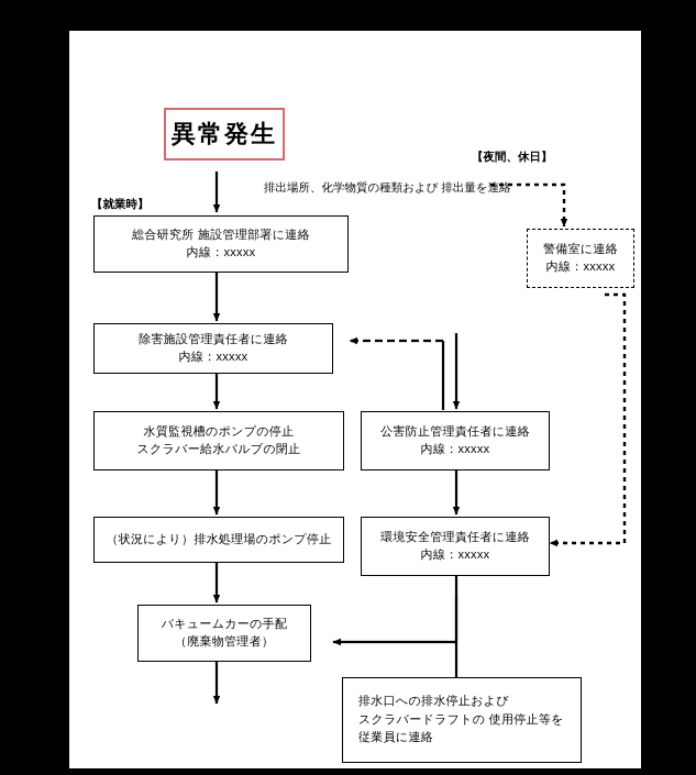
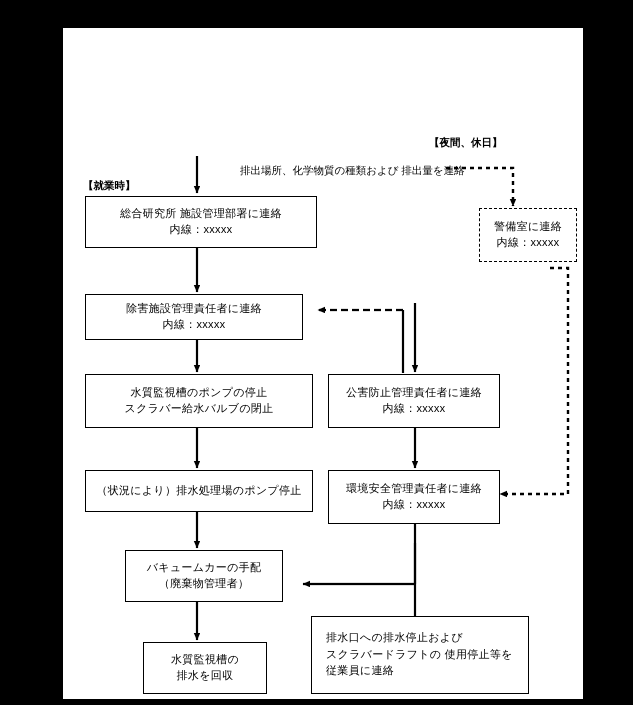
- 異常発生
  【就業時】
  【夜間、休日】
  排出場所、化学物質の種類および 排出量を連絡
  総合研究所 施設管理部署に連絡
  内線：xxxxx
  警備室に連絡
  内線：xxxxx
  除害施設管理責任者に連絡
  内線：xxxxx
  水質監視槽のポンプの停止
  スクラバー給水バルブの閉止
  公害防止管理責任者に連絡
  内線：xxxxx
  （状況により）排水処理場のポンプ停止
  環境安全管理責任者に連絡
  内線：xxxxx
  バキュームカーの手配
  （廃棄物管理者）
+ 水質監視槽の
+ 排水を回収
  排水口への排水停止および
  スクラバードラフトの 使用停止等を
  従業員に連絡
